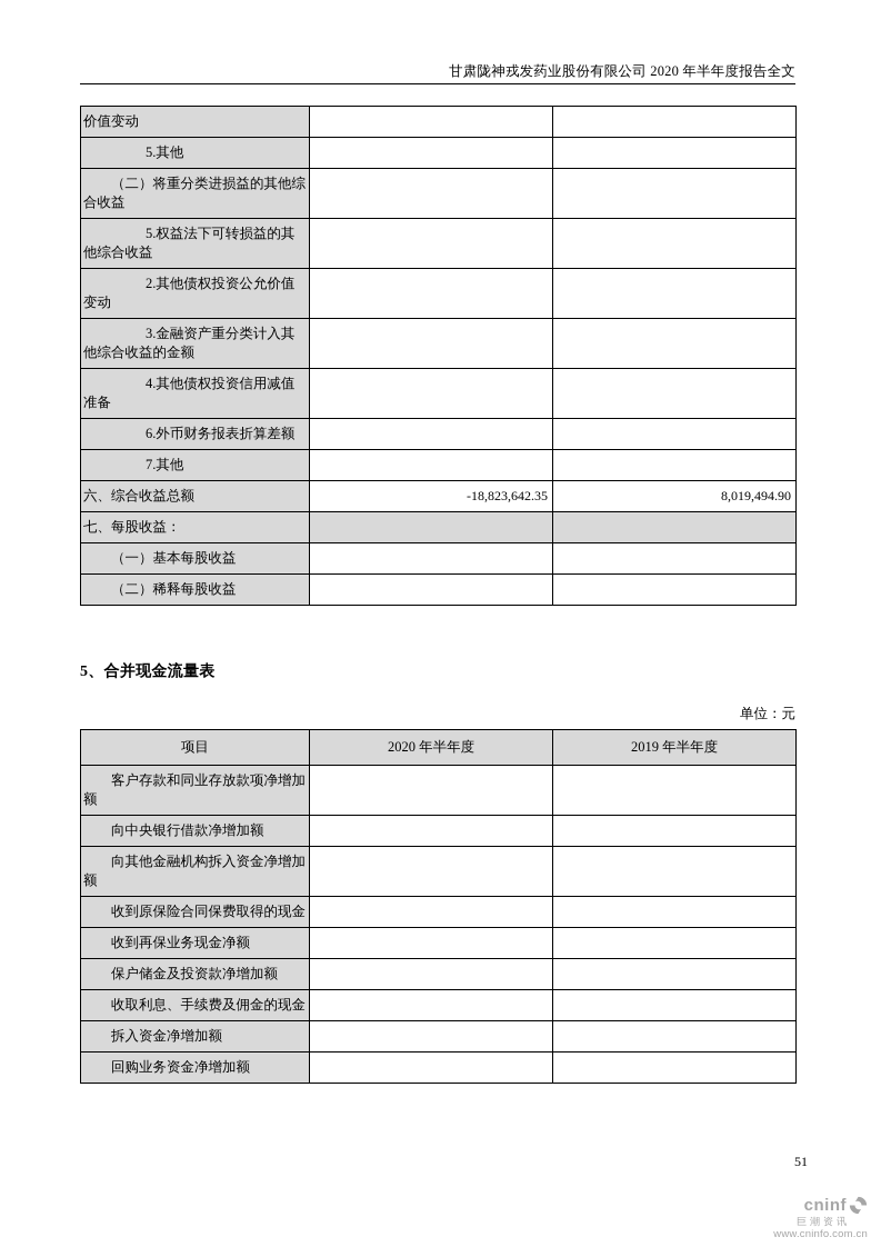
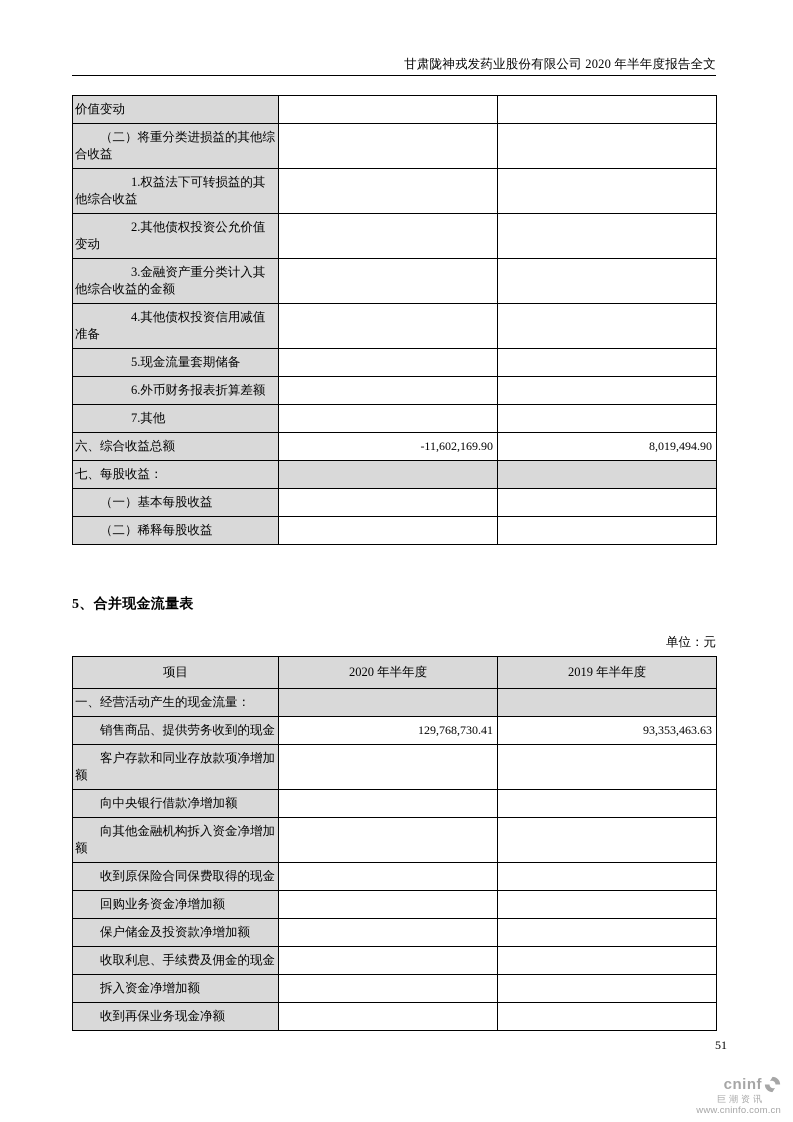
  甘肃陇神戎发药业股份有限公司 2020 年半年度报告全文
  价值变动
- 5.其他
  （二）将重分类进损益的其他综合收益
- 5.权益法下可转损益的其他综合收益
+ 1.权益法下可转损益的其他综合收益
  2.其他债权投资公允价值变动
  3.金融资产重分类计入其他综合收益的金额
  4.其他债权投资信用减值准备
+ 5.现金流量套期储备
  6.外币财务报表折算差额
  7.其他
- 六、综合收益总额	-18,823,642.35	8,019,494.90
+ 六、综合收益总额	-11,602,169.90	8,019,494.90
  七、每股收益：
  （一）基本每股收益
  （二）稀释每股收益
  5、合并现金流量表
  单位：元
  项目	2020 年半年度	2019 年半年度
+ 一、经营活动产生的现金流量：
+ 销售商品、提供劳务收到的现金	129,768,730.41	93,353,463.63
  客户存款和同业存放款项净增加额
  向中央银行借款净增加额
  向其他金融机构拆入资金净增加额
  收到原保险合同保费取得的现金
- 收到再保业务现金净额
+ 回购业务资金净增加额
  保户储金及投资款净增加额
  收取利息、手续费及佣金的现金
  拆入资金净增加额
- 回购业务资金净增加额
+ 收到再保业务现金净额
  51
  cninf
  巨潮资讯
  www.cninfo.com.cn
